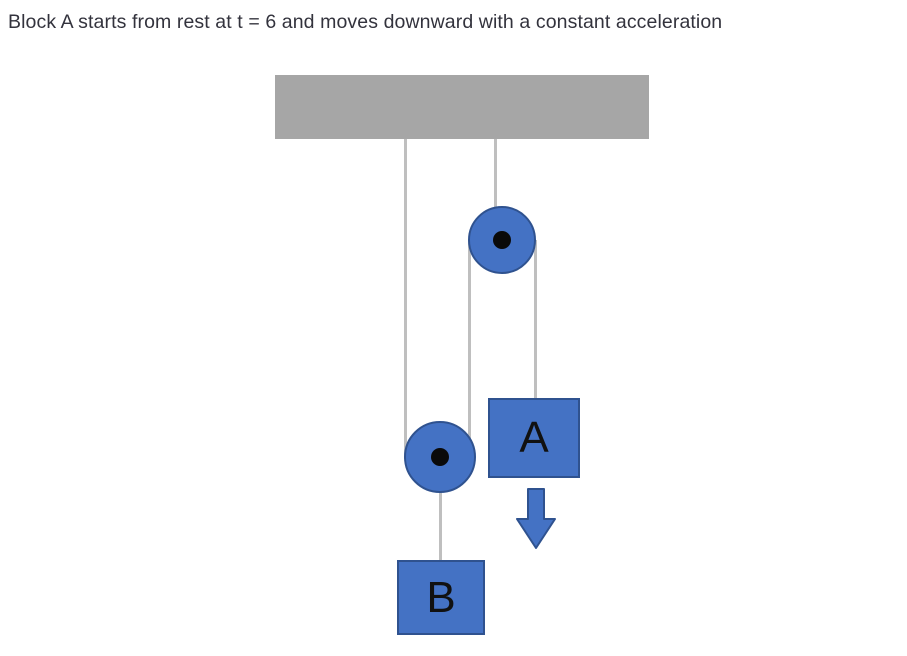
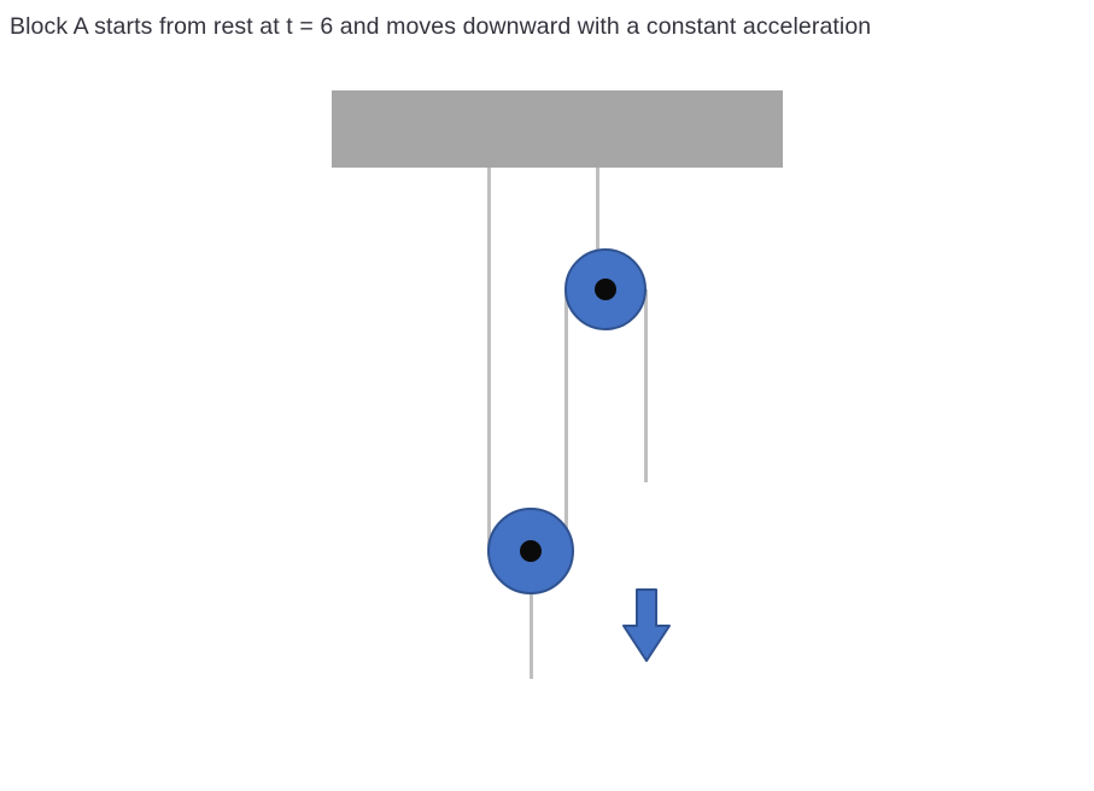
  Block A starts from rest at t = 6 and moves downward with a constant acceleration
- A
- B
